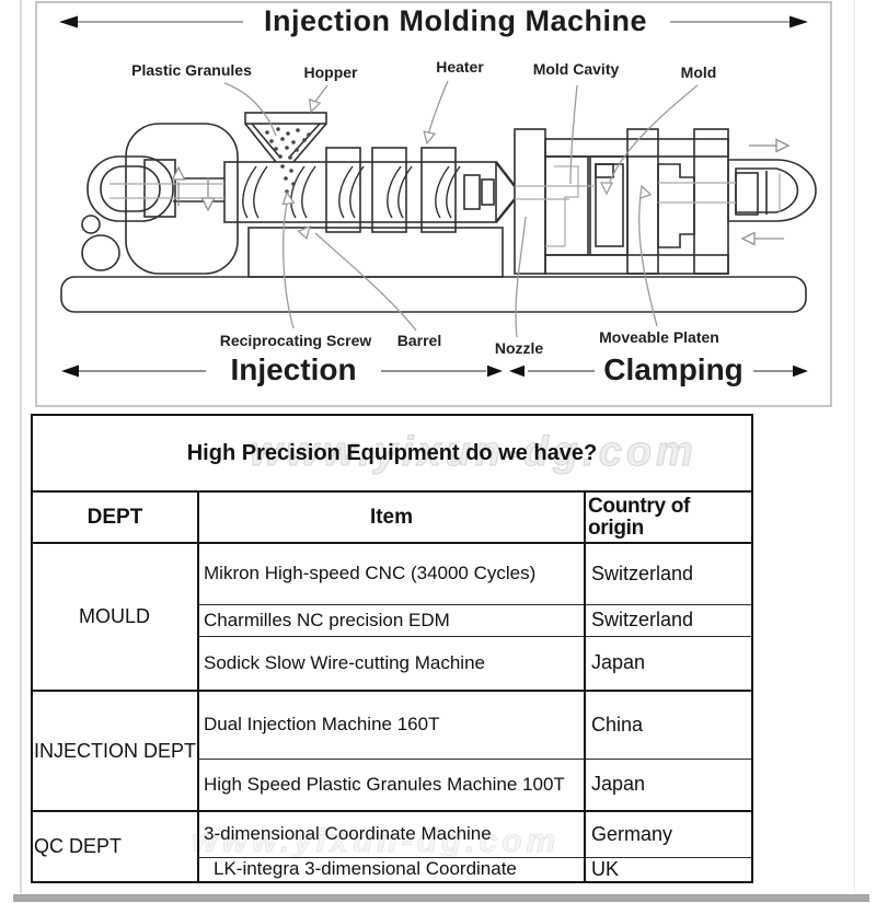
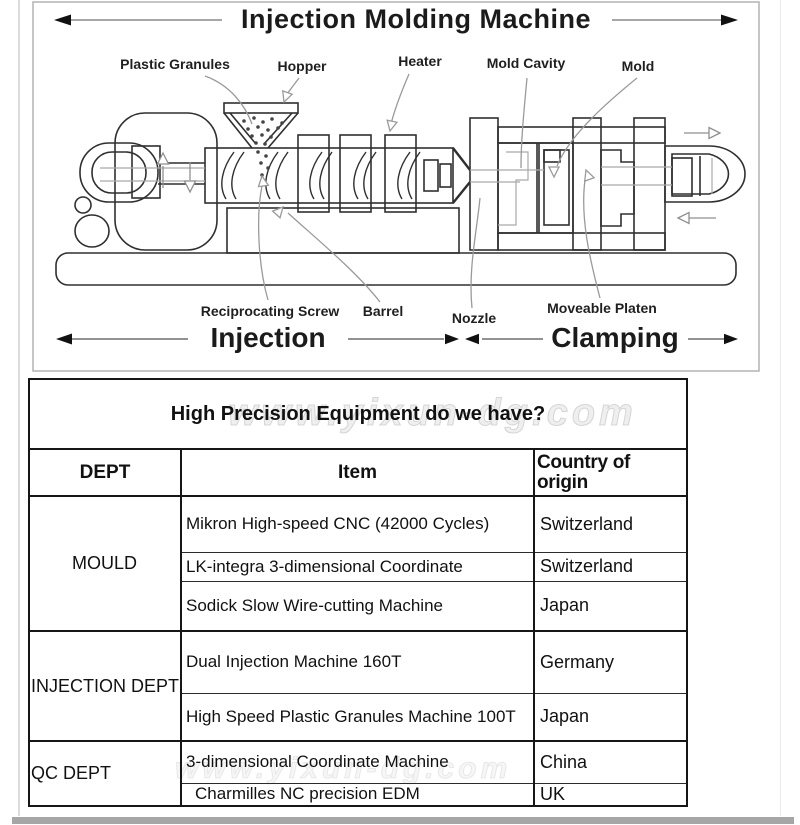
  Injection Molding Machine
  Plastic Granules
  Hopper
  Heater
  Mold Cavity
  Mold
  Reciprocating Screw
  Barrel
  Nozzle
  Moveable Platen
  Injection
  Clamping
  www.yixun-dg.com
  www.yixun-dg.com
  High Precision Equipment do we have?
  DEPT	Item	Country of origin
- MOULD	Mikron High-speed CNC (34000 Cycles)	Switzerland
+ MOULD	Mikron High-speed CNC (42000 Cycles)	Switzerland
- Charmilles NC precision EDM	Switzerland
+ LK-integra 3-dimensional Coordinate	Switzerland
  Sodick Slow Wire-cutting Machine	Japan
- INJECTION DEPT	Dual Injection Machine 160T	China
+ INJECTION DEPT	Dual Injection Machine 160T	Germany
  High Speed Plastic Granules Machine 100T	Japan
- QC DEPT	3-dimensional Coordinate Machine	Germany
+ QC DEPT	3-dimensional Coordinate Machine	China
- LK-integra 3-dimensional Coordinate	UK
+ Charmilles NC precision EDM	UK
